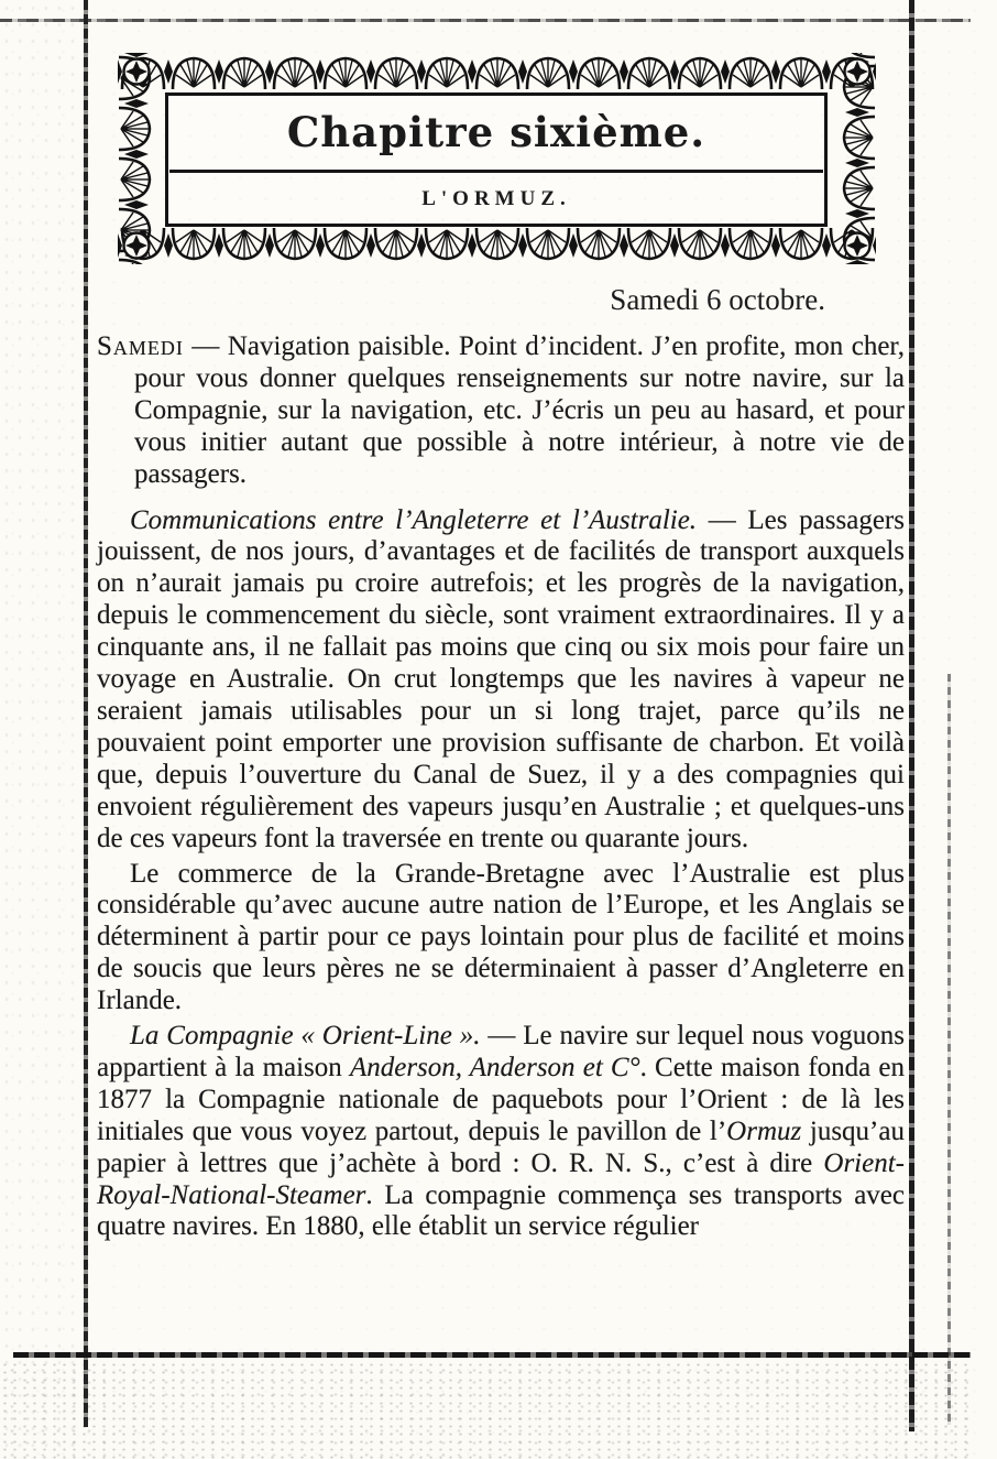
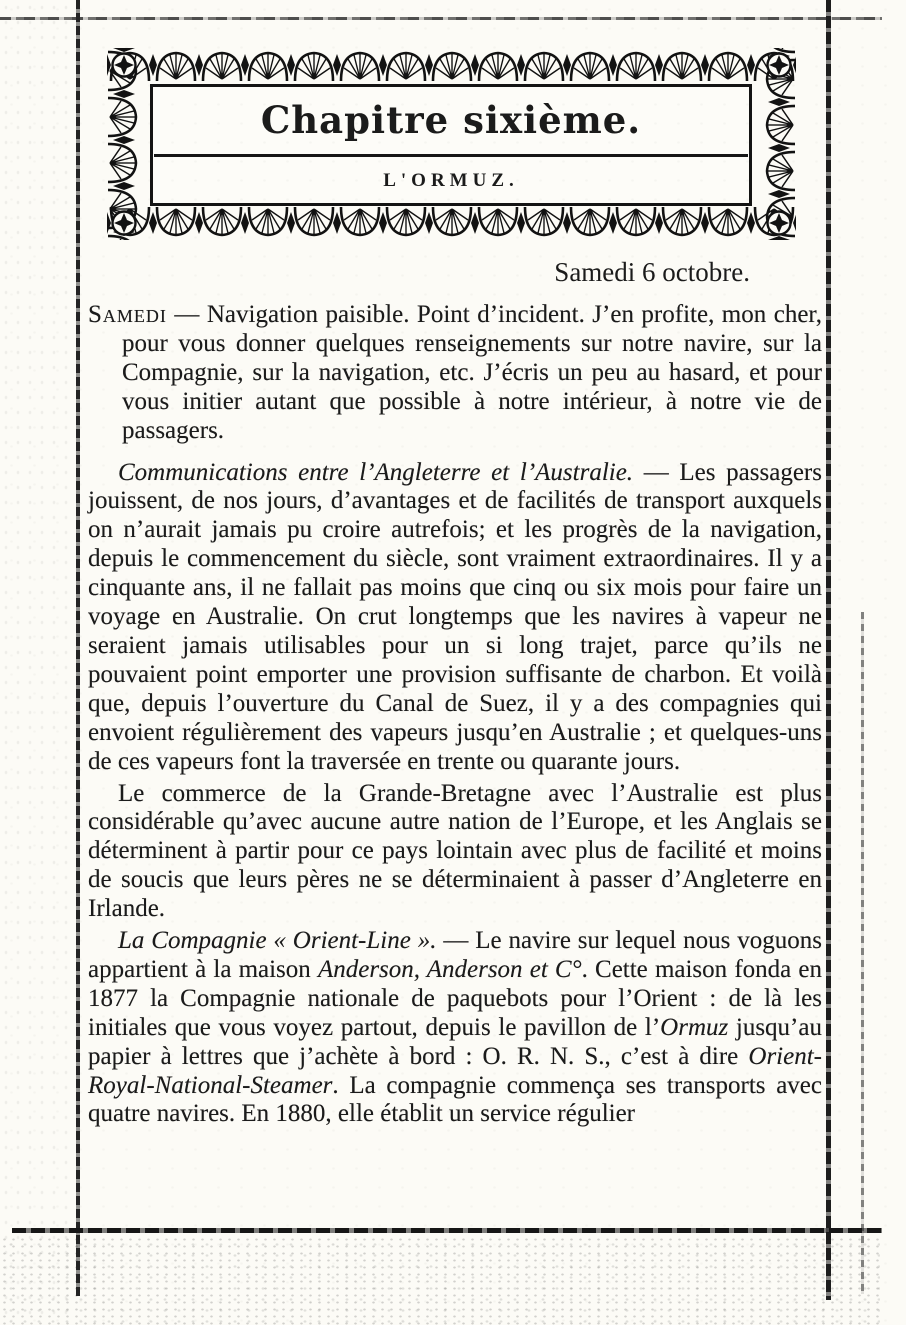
  Chapitre sixième.
  L'ORMUZ.
  Samedi 6 octobre.
  Samedi — Navigation paisible. Point d’incident. J’en profite, mon cher, pour vous donner quelques renseignements sur notre navire, sur la Compagnie, sur la navigation, etc. J’écris un peu au hasard, et pour vous initier autant que possible à notre intérieur, à notre vie de passagers.
  Communications entre l’Angleterre et l’Australie. — Les passagers jouissent, de nos jours, d’avantages et de facilités de transport auxquels on n’aurait jamais pu croire autrefois; et les progrès de la navigation, depuis le commencement du siècle, sont vraiment extraordinaires. Il y a cinquante ans, il ne fallait pas moins que cinq ou six mois pour faire un voyage en Australie. On crut longtemps que les navires à vapeur ne seraient jamais utilisables pour un si long trajet, parce qu’ils ne pouvaient point emporter une provision suffisante de charbon. Et voilà que, depuis l’ouverture du Canal de Suez, il y a des compagnies qui envoient régulièrement des vapeurs jusqu’en Australie ; et quelques-uns de ces vapeurs font la traversée en trente ou quarante jours.
- Le commerce de la Grande-Bretagne avec l’Australie est plus considérable qu’avec aucune autre nation de l’Europe, et les Anglais se déterminent à partir pour ce pays lointain pour plus de facilité et moins de soucis que leurs pères ne se déterminaient à passer d’Angleterre en Irlande.
+ Le commerce de la Grande-Bretagne avec l’Australie est plus considérable qu’avec aucune autre nation de l’Europe, et les Anglais se déterminent à partir pour ce pays lointain avec plus de facilité et moins de soucis que leurs pères ne se déterminaient à passer d’Angleterre en Irlande.
  La Compagnie « Orient-Line ». — Le navire sur lequel nous voguons appartient à la maison Anderson, Anderson et C°. Cette maison fonda en 1877 la Compagnie nationale de paquebots pour l’Orient : de là les initiales que vous voyez partout, depuis le pavillon de l’Ormuz jusqu’au papier à lettres que j’achète à bord : O. R. N. S., c’est à dire Orient-Royal-National-Steamer. La compagnie commença ses transports avec quatre navires. En 1880, elle établit un service régulier
